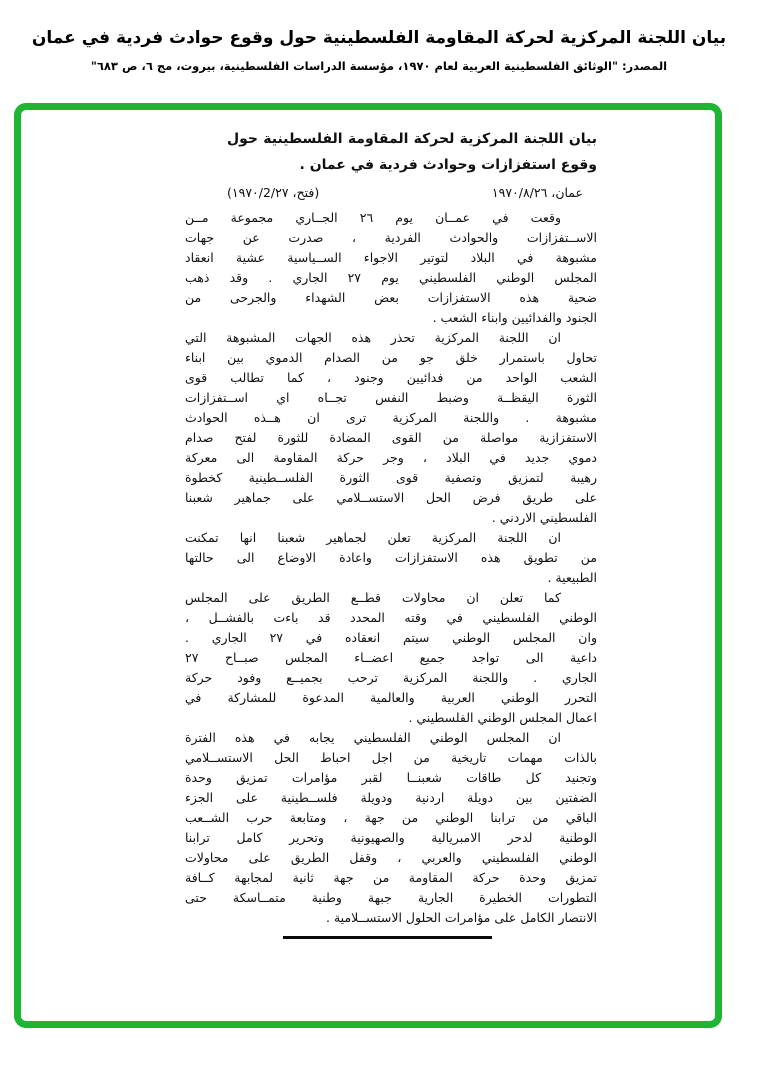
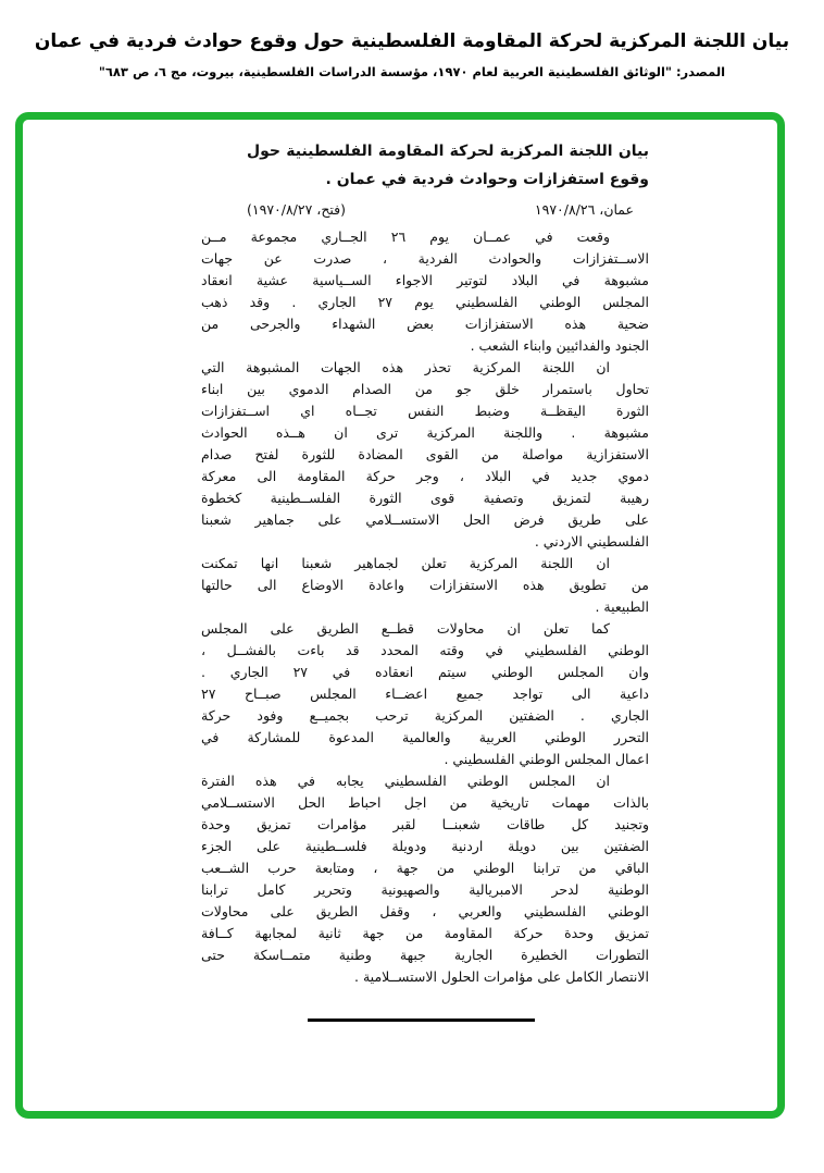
  بيان اللجنة المركزية لحركة المقاومة الفلسطينية حول وقوع حوادث فردية في عمان
  المصدر: "الوثائق الفلسطينية العربية لعام ١٩٧٠، مؤسسة الدراسات الفلسطينية، بيروت، مج ٦، ص ٦٨٣"
  بيان اللجنة المركزية لحركة المقاومة الفلسطينية حول
  وقوع استفزازات وحوادث فردية في عمان .
  عمان، ١٩٧٠/٨/٢٦
- (فتح، ١٩٧٠/2/٢٧)
+ (فتح، ١٩٧٠/٨/٢٧)
  وقعت في عمــان يوم ٢٦ الجــاري مجموعة مــن
  الاســتفزازات والحوادث الفردية ، صدرت عن جهات
  مشبوهة في البلاد لتوتير الاجواء الســياسية عشية انعقاد
  المجلس الوطني الفلسطيني يوم ٢٧ الجاري . وقد ذهب
  ضحية هذه الاستفزازات بعض الشهداء والجرحى من
  الجنود والفدائيين وابناء الشعب .
  ان اللجنة المركزية تحذر هذه الجهات المشبوهة التي
  تحاول باستمرار خلق جو من الصدام الدموي بين ابناء
- الشعب الواحد من فدائيين وجنود ، كما تطالب قوى
  الثورة اليقظــة وضبط النفس تجــاه اي اســتفزازات
  مشبوهة . واللجنة المركزية ترى ان هــذه الحوادث
  الاستفزازية مواصلة من القوى المضادة للثورة لفتح صدام
  دموي جديد في البلاد ، وجر حركة المقاومة الى معركة
  رهيبة لتمزيق وتصفية قوى الثورة الفلســطينية كخطوة
  على طريق فرض الحل الاستســلامي على جماهير شعبنا
  الفلسطيني الاردني .
  ان اللجنة المركزية تعلن لجماهير شعبنا انها تمكنت
  من تطويق هذه الاستفزازات واعادة الاوضاع الى حالتها
  الطبيعية .
  كما تعلن ان محاولات قطــع الطريق على المجلس
  الوطني الفلسطيني في وقته المحدد قد باءت بالفشــل ،
  وان المجلس الوطني سيتم انعقاده في ٢٧ الجاري .
  داعية الى تواجد جميع اعضــاء المجلس صبــاح ٢٧
- الجاري . واللجنة المركزية ترحب بجميــع وفود حركة
+ الجاري . الضفتين المركزية ترحب بجميــع وفود حركة
  التحرر الوطني العربية والعالمية المدعوة للمشاركة في
  اعمال المجلس الوطني الفلسطيني .
  ان المجلس الوطني الفلسطيني يجابه في هذه الفترة
  بالذات مهمات تاريخية من اجل احباط الحل الاستســلامي
  وتجنيد كل طاقات شعبنــا لقبر مؤامرات تمزيق وحدة
  الضفتين بين دويلة اردنية ودويلة فلســطينية على الجزء
  الباقي من ترابنا الوطني من جهة ، ومتابعة حرب الشــعب
  الوطنية لدحر الامبريالية والصهيونية وتحرير كامل ترابنا
  الوطني الفلسطيني والعربي ، وقفل الطريق على محاولات
  تمزيق وحدة حركة المقاومة من جهة ثانية لمجابهة كــافة
  التطورات الخطيرة الجارية جبهة وطنية متمــاسكة حتى
  الانتصار الكامل على مؤامرات الحلول الاستســلامية .
